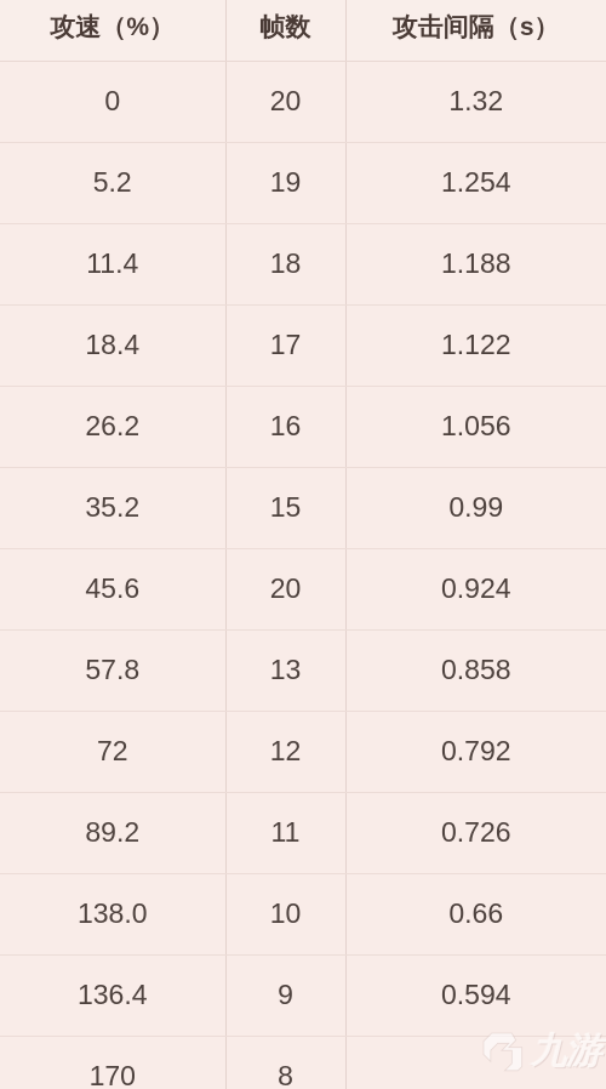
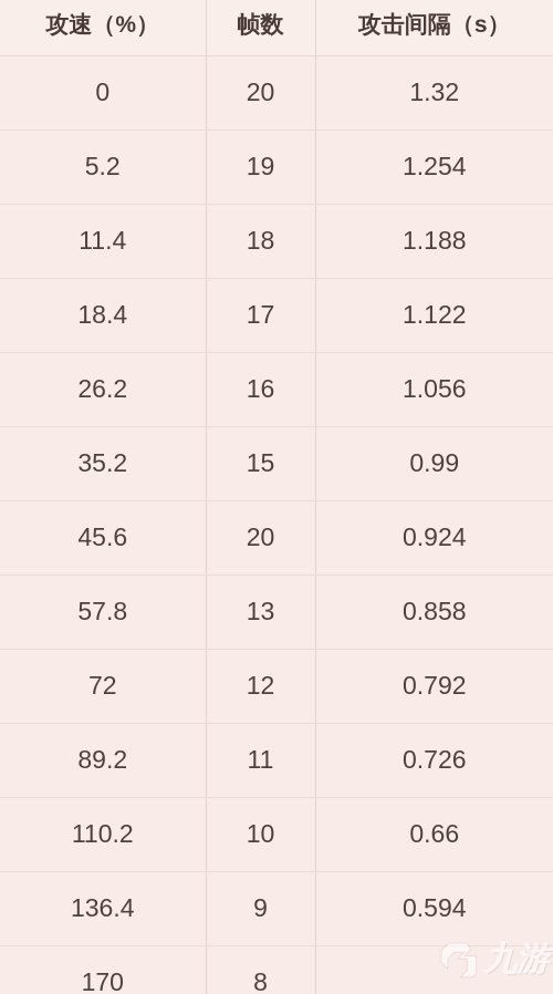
  攻速（%）	帧数	攻击间隔（s）
  0	20	1.32
  5.2	19	1.254
  11.4	18	1.188
  18.4	17	1.122
  26.2	16	1.056
  35.2	15	0.99
  45.6	20	0.924
  57.8	13	0.858
  72	12	0.792
  89.2	11	0.726
- 138.0	10	0.66
+ 110.2	10	0.66
  136.4	9	0.594
  170	8
  九游
